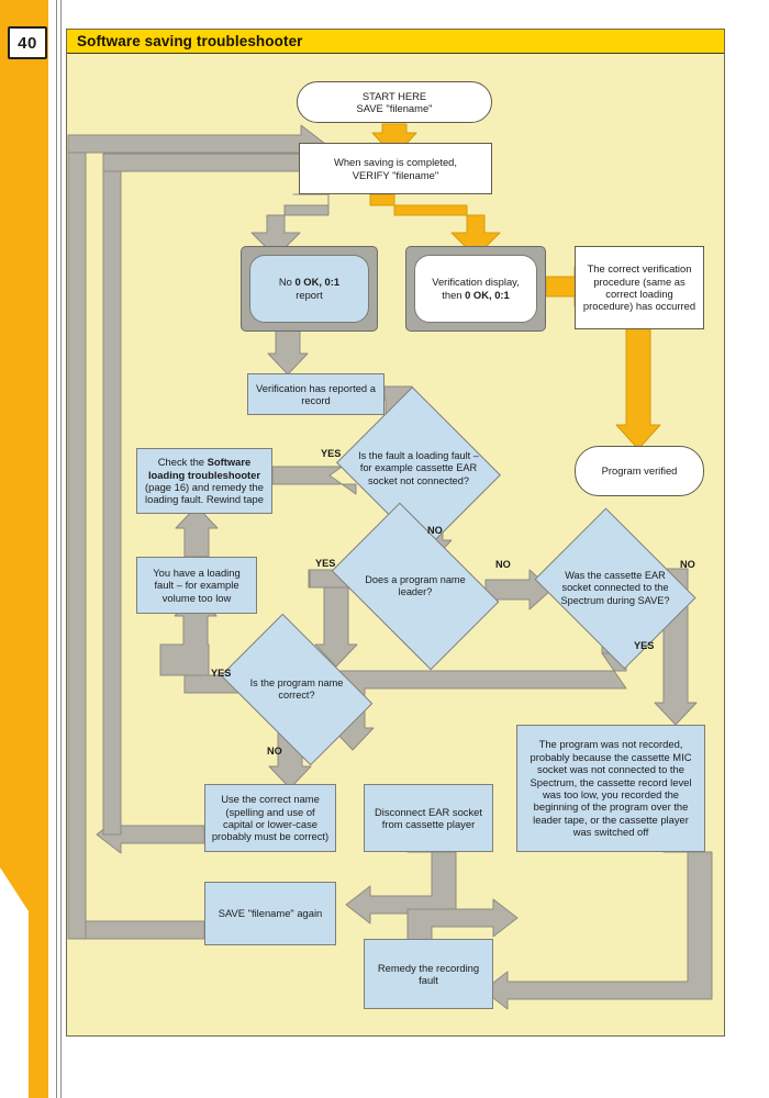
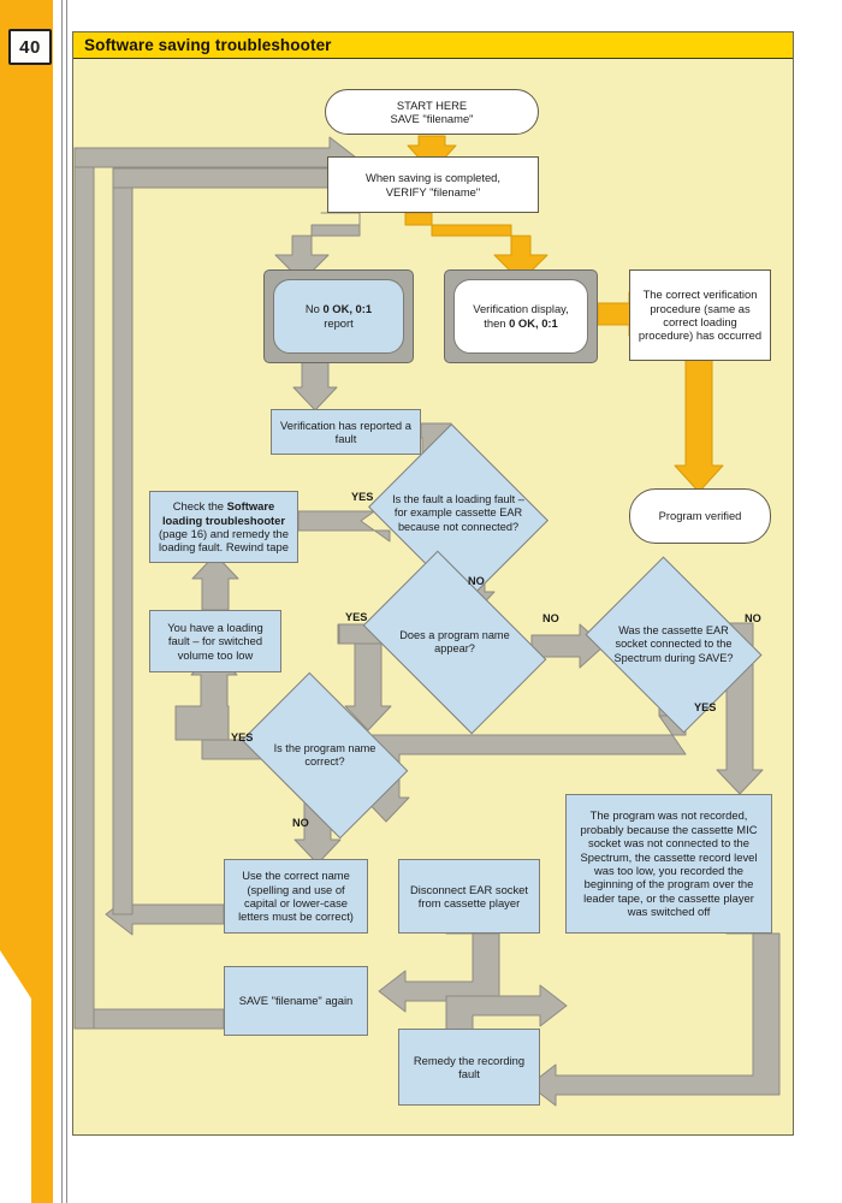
  40
  Software saving troubleshooter
  START HERE
  SAVE "filename"
  When saving is completed,
  VERIFY "filename"
  No 0 OK, 0:1
  report
  Verification display,
  then 0 OK, 0:1
  The correct verification procedure (same as correct loading procedure) has occurred
  Program verified
- Verification has reported a record
+ Verification has reported a fault
- Is the fault a loading fault – for example cassette EAR socket not connected?
+ Is the fault a loading fault – for example cassette EAR because not connected?
  Check the Software
  loading troubleshooter
  (page 16) and remedy the loading fault. Rewind tape
- You have a loading fault – for example volume too low
+ You have a loading fault – for switched volume too low
- Does a program name leader?
+ Does a program name appear?
  Was the cassette EAR socket connected to the Spectrum during SAVE?
  Is the program name correct?
- Use the correct name (spelling and use of capital or lower-case probably must be correct)
+ Use the correct name (spelling and use of capital or lower-case letters must be correct)
  Disconnect EAR socket from cassette player
  The program was not recorded, probably because the cassette MIC socket was not connected to the Spectrum, the cassette record level was too low, you recorded the beginning of the program over the leader tape, or the cassette player was switched off
  SAVE "filename" again
  Remedy the recording fault
  YES
  NO
  YES
  NO
  NO
  YES
  YES
  NO
